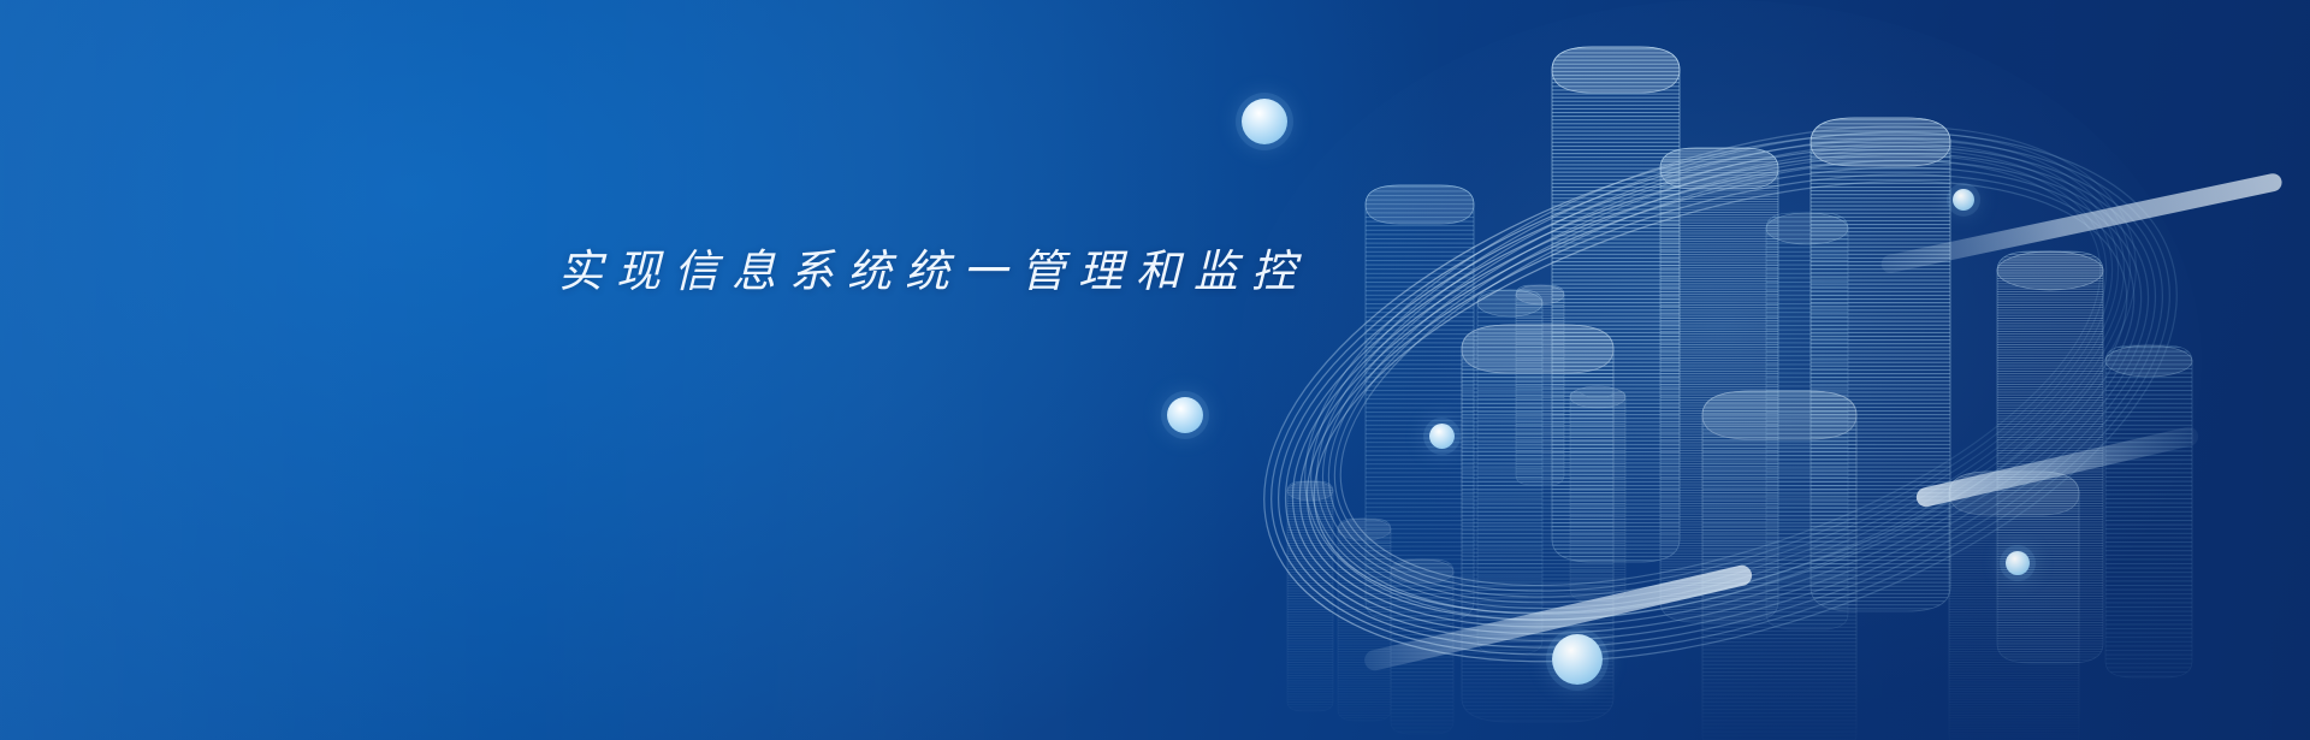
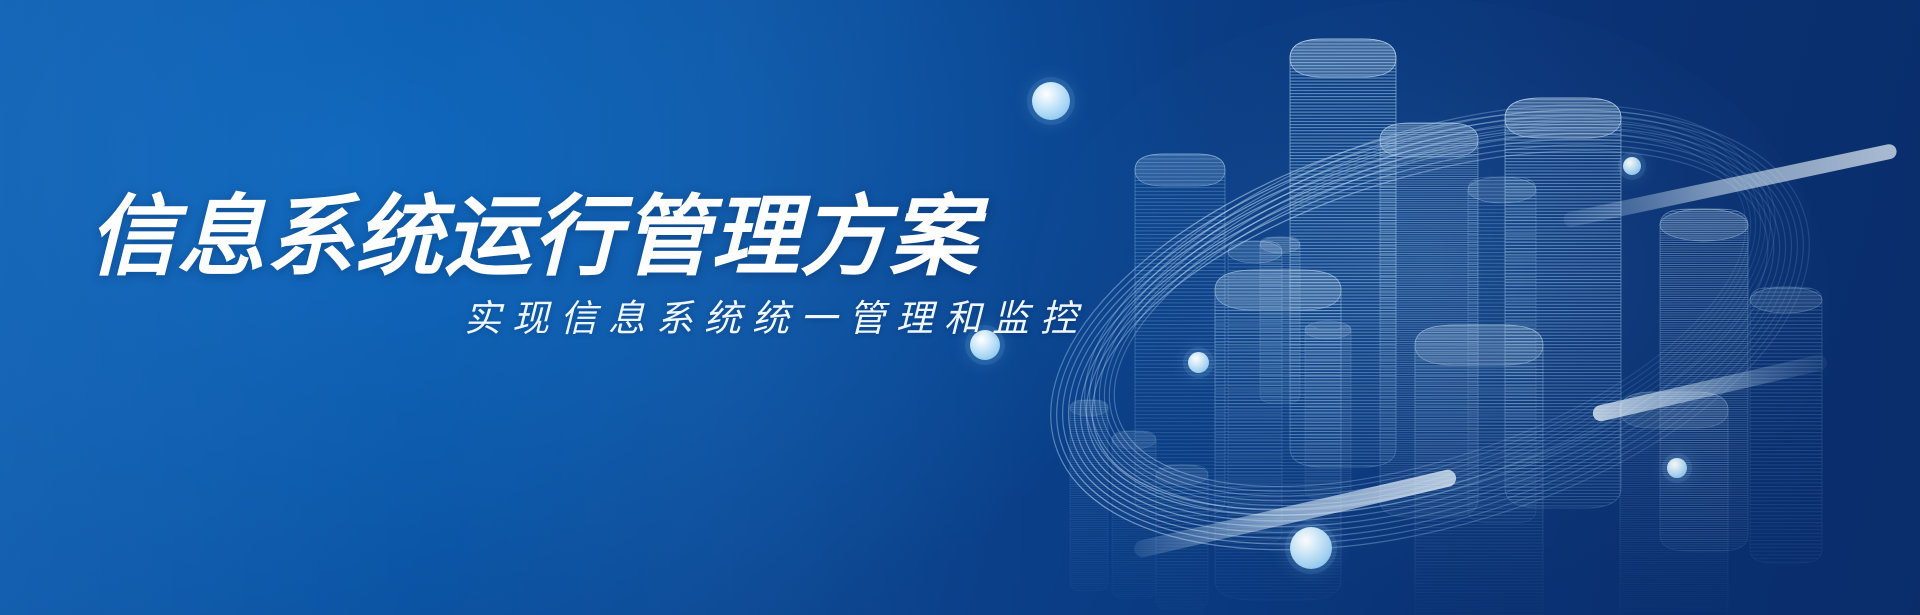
+ 信息系统运行管理方案
  实现信息系统统一管理和监控
